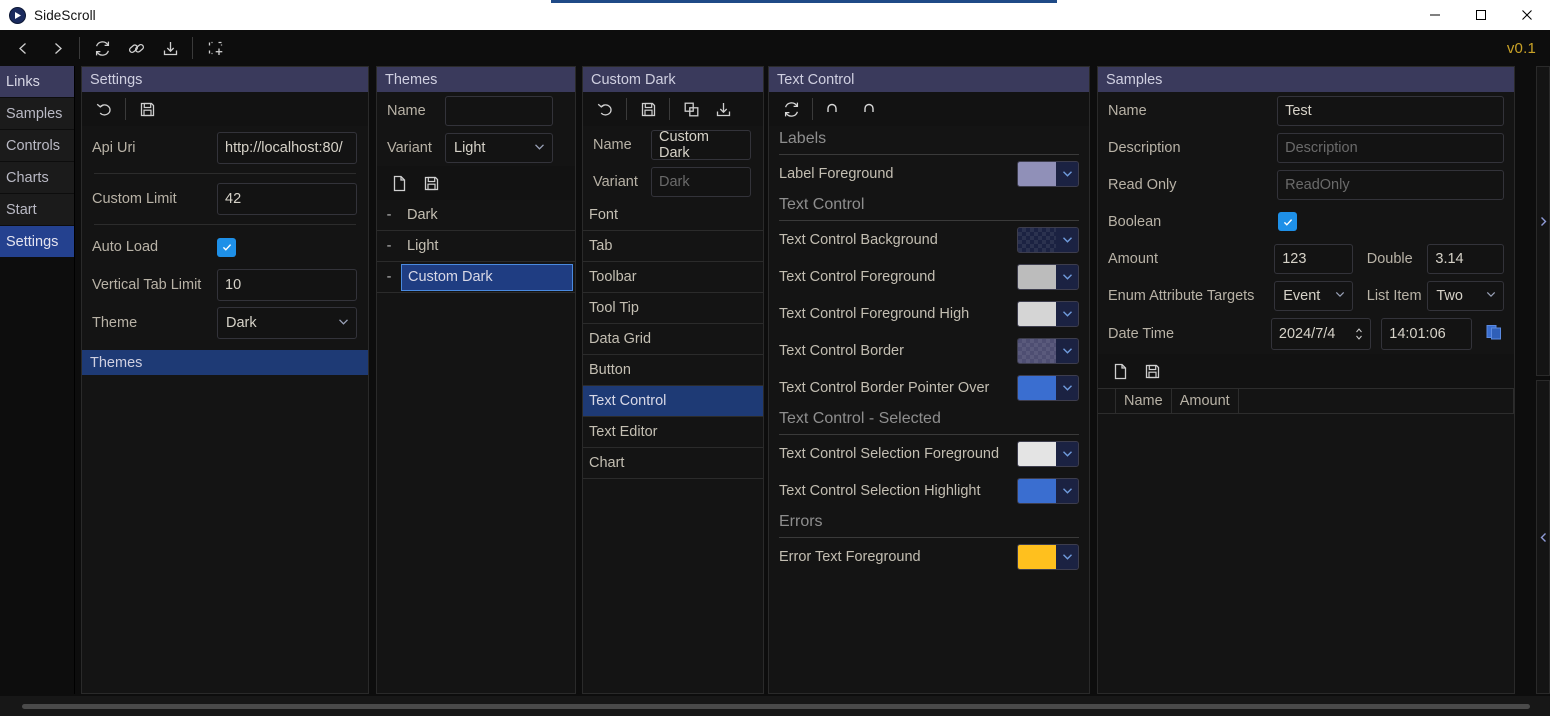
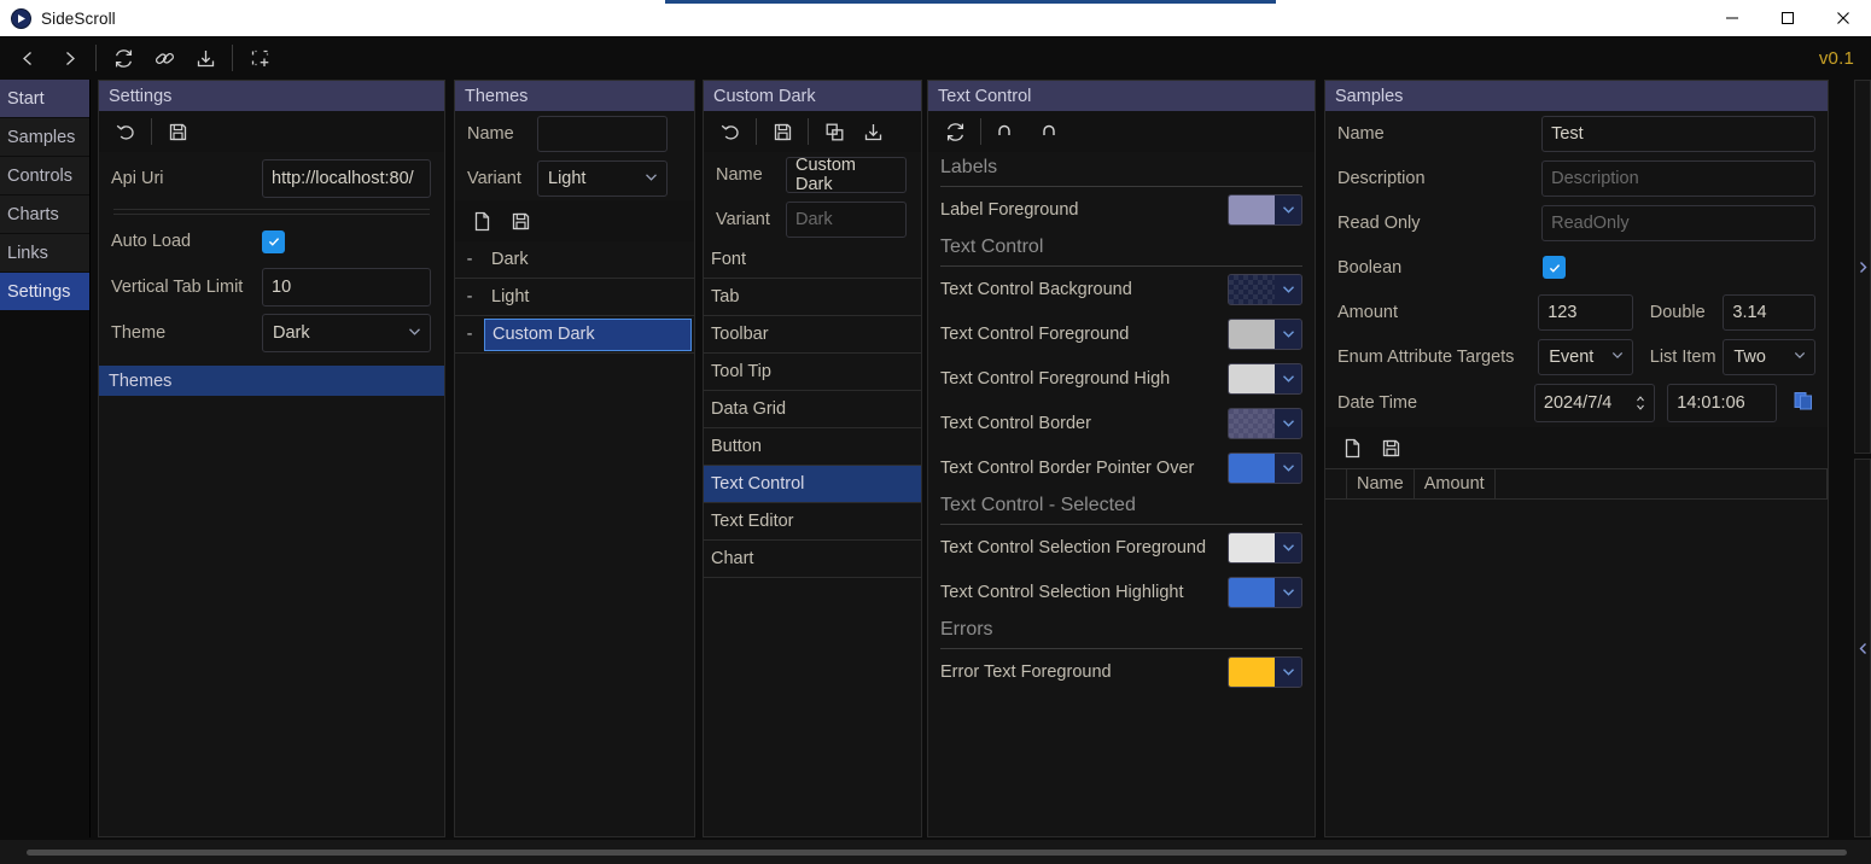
  SideScroll
  v0.1
- Links
+ Start
  Samples
  Controls
  Charts
- Start
+ Links
  Settings
  Settings
  Api Uri
  http://localhost:80/
- Custom Limit
- 42
  Auto Load
  Vertical Tab Limit
  10
  Theme
  Dark
  Themes
  Themes
  Name
  Variant
  Light
  -
  Dark
  -
  Light
  -
  Custom Dark
  Custom Dark
  Name
  Custom Dark
  Variant
  Dark
  Font
  Tab
  Toolbar
  Tool Tip
  Data Grid
  Button
  Text Control
  Text Editor
  Chart
  Text Control
  Labels
  Label Foreground
  Text Control
  Text Control Background
  Text Control Foreground
  Text Control Foreground High
  Text Control Border
  Text Control Border Pointer Over
  Text Control - Selected
  Text Control Selection Foreground
  Text Control Selection Highlight
  Errors
  Error Text Foreground
  Samples
  Name
  Test
  Description
  Description
  Read Only
  ReadOnly
  Boolean
  Amount
  123
  Double
  3.14
  Enum Attribute Targets
  Event
  List Item
  Two
  Date Time
  2024/7/4
  14:01:06
  Name
  Amount
